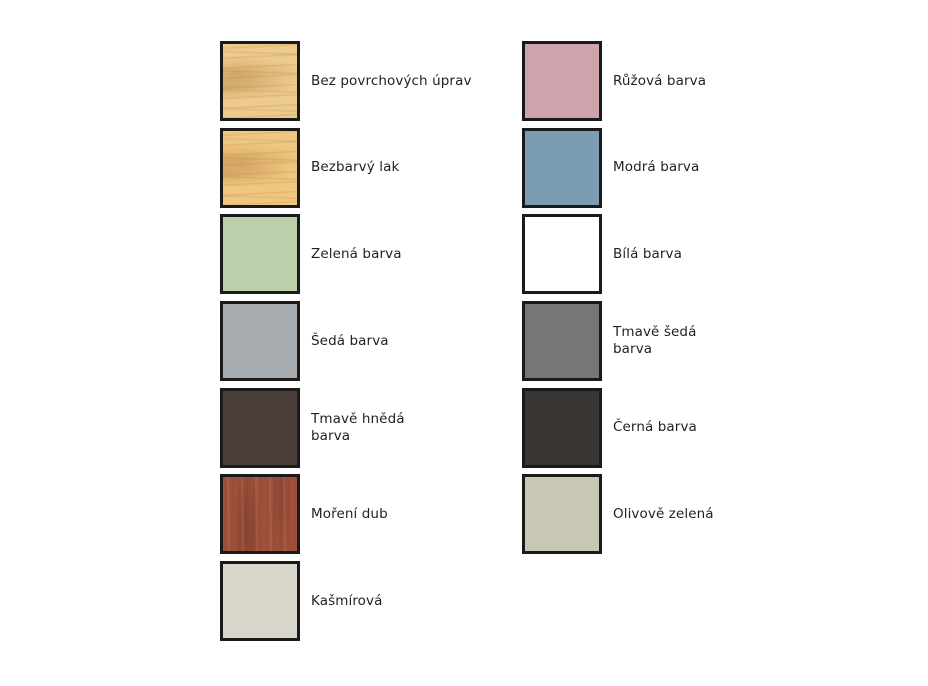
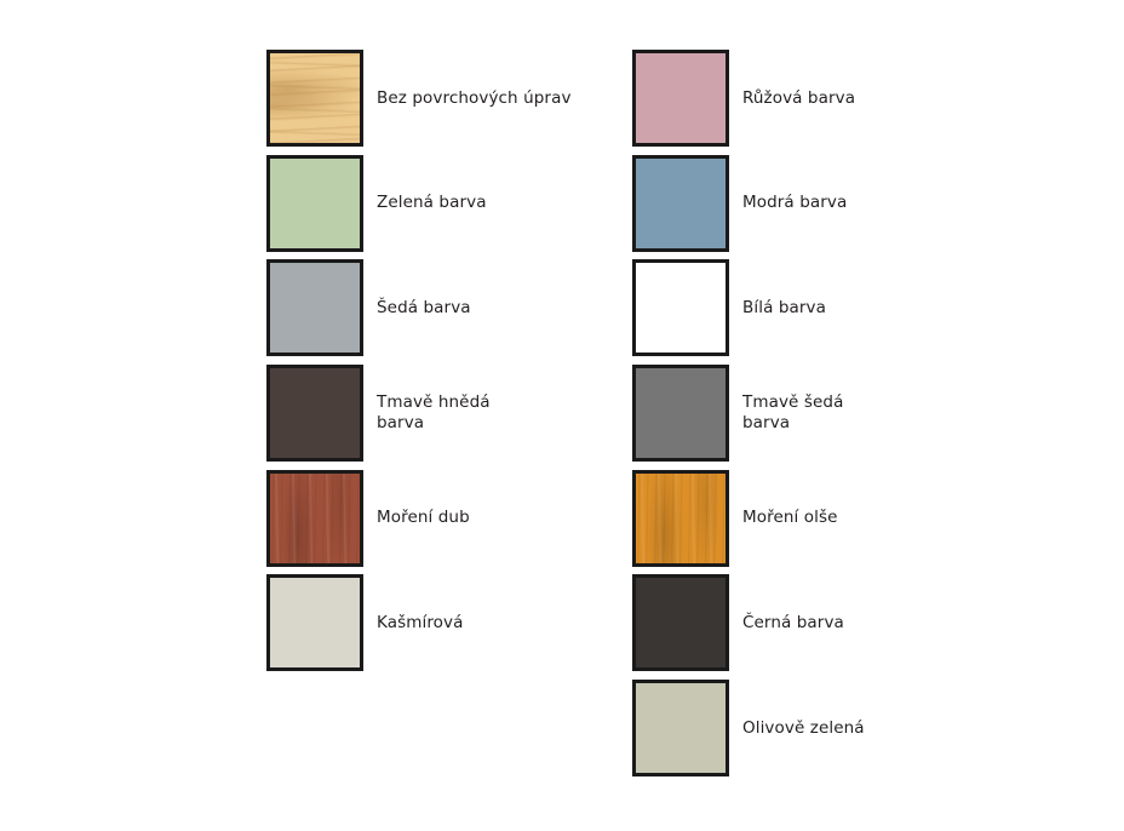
  Bez povrchových úprav
- Bezbarvý lak
  Zelená barva
  Šedá barva
  Tmavě hnědá
  barva
  Moření dub
  Kašmírová
  Růžová barva
  Modrá barva
  Bílá barva
  Tmavě šedá
  barva
+ Moření olše
  Černá barva
  Olivově zelená
